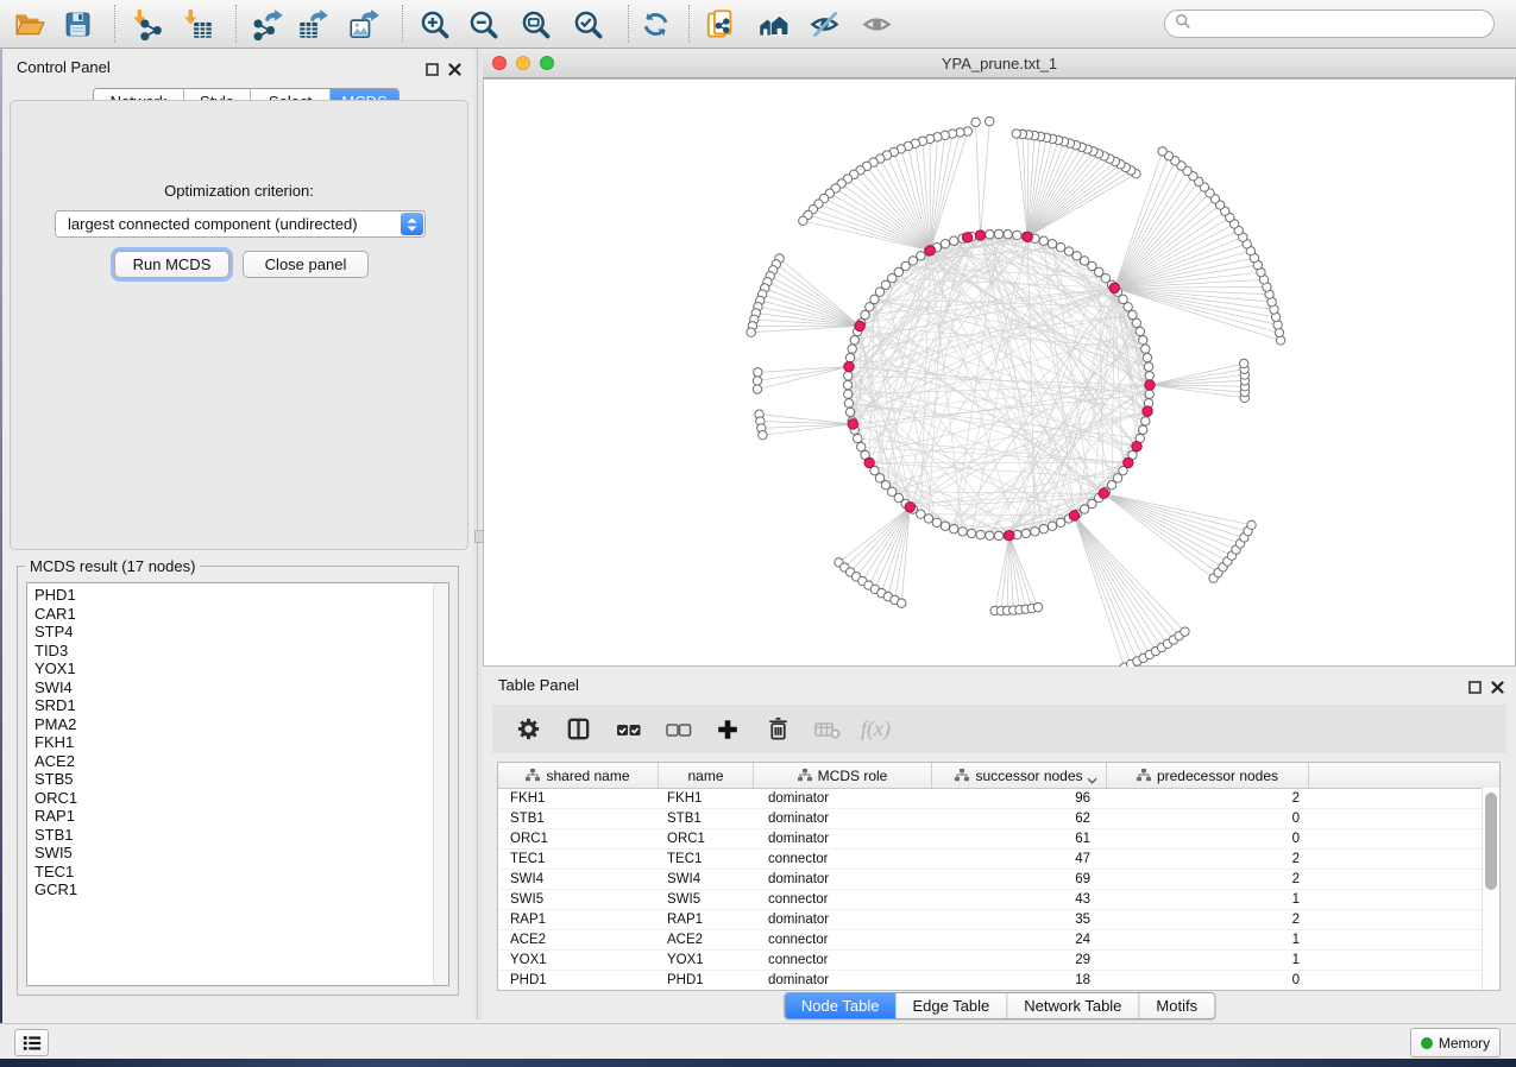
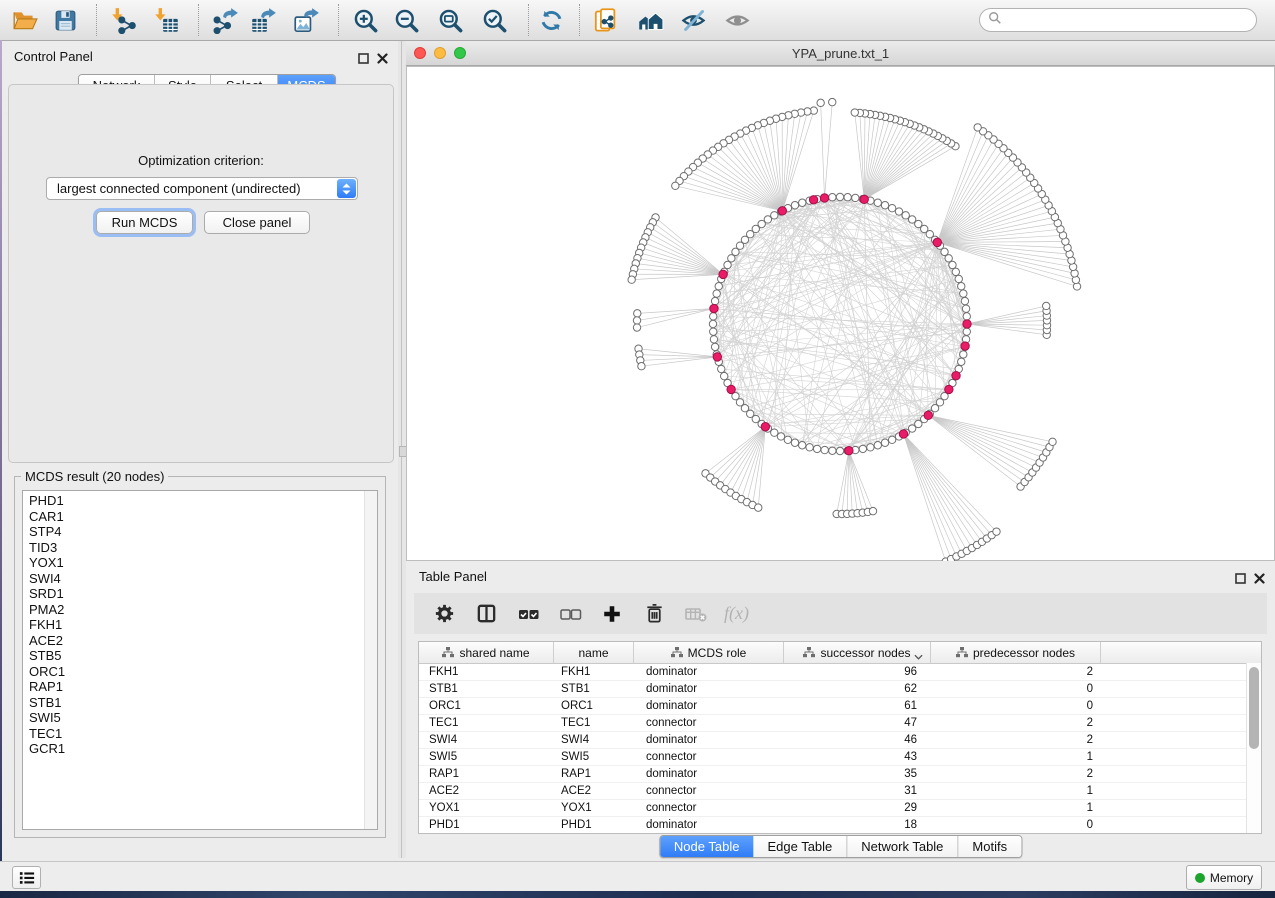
  Control Panel
  Optimization criterion:
  largest connected component (undirected)
  Run MCDS
  Close panel
- MCDS result (17 nodes)
+ MCDS result (20 nodes)
  PHD1
  CAR1
  STP4
  TID3
  YOX1
  SWI4
  SRD1
  PMA2
  FKH1
  ACE2
  STB5
  ORC1
  RAP1
  STB1
  SWI5
  TEC1
  GCR1
  YPA_prune.txt_1
  Table Panel
  f(x)
  shared name
  name
  MCDS role
  successor nodes
  predecessor nodes
  FKH1
  FKH1
  dominator
  96
  2
  STB1
  STB1
  dominator
  62
  0
  ORC1
  ORC1
  dominator
  61
  0
  TEC1
  TEC1
  connector
  47
  2
  SWI4
  SWI4
  dominator
- 69
+ 46
  2
  SWI5
  SWI5
  connector
  43
  1
  RAP1
  RAP1
  dominator
  35
  2
  ACE2
  ACE2
  connector
- 24
+ 31
  1
  YOX1
  YOX1
  connector
  29
  1
  PHD1
  PHD1
  dominator
  18
  0
  Node Table
  Edge Table
  Network Table
  Motifs
  Memory
